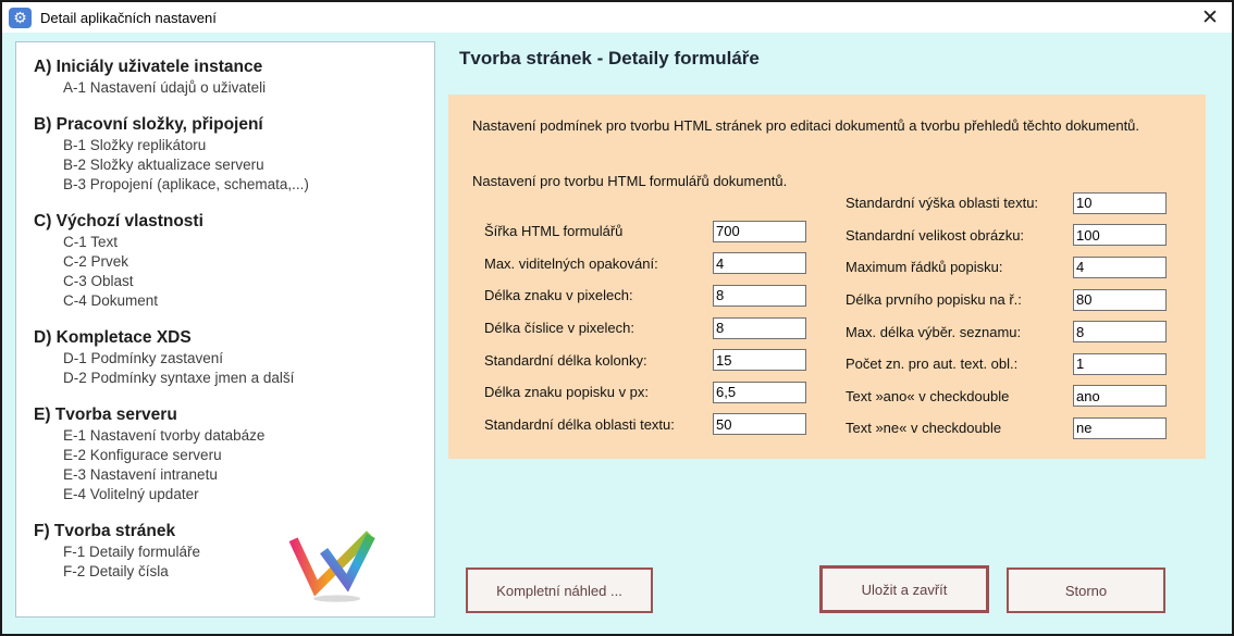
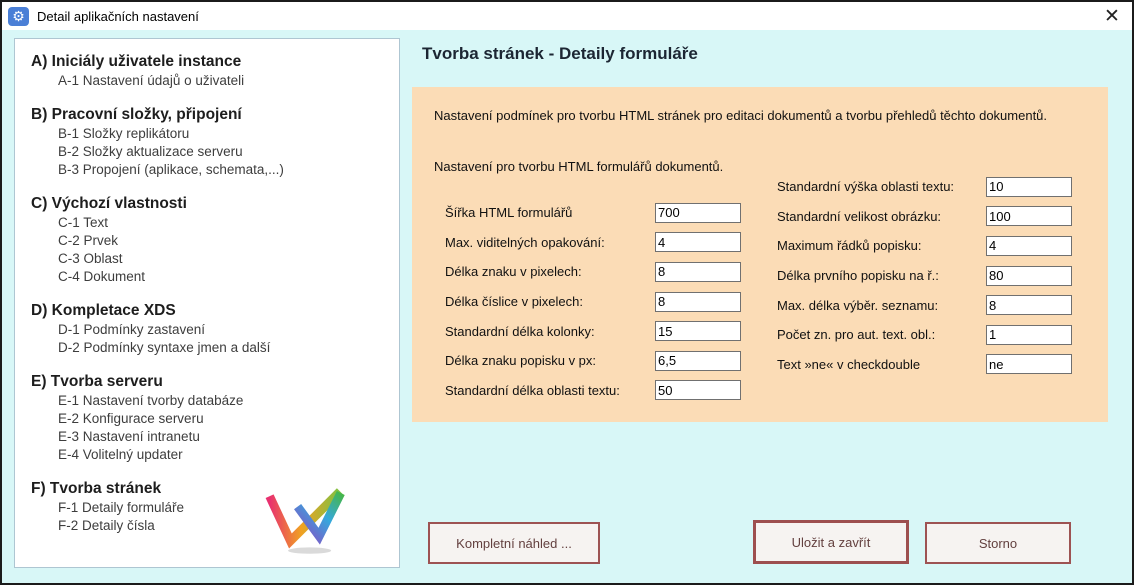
  ⚙
  Detail aplikačních nastavení
  ✕
  A) Iniciály uživatele instance
  A-1 Nastavení údajů o uživateli
  B) Pracovní složky, připojení
  B-1 Složky replikátoru
  B-2 Složky aktualizace serveru
  B-3 Propojení (aplikace, schemata,...)
  C) Výchozí vlastnosti
  C-1 Text
  C-2 Prvek
  C-3 Oblast
  C-4 Dokument
  D) Kompletace XDS
  D-1 Podmínky zastavení
  D-2 Podmínky syntaxe jmen a další
  E) Tvorba serveru
  E-1 Nastavení tvorby databáze
  E-2 Konfigurace serveru
  E-3 Nastavení intranetu
  E-4 Volitelný updater
  F) Tvorba stránek
  F-1 Detaily formuláře
  F-2 Detaily čísla
  Tvorba stránek - Detaily formuláře
  Nastavení podmínek pro tvorbu HTML stránek pro editaci dokumentů a tvorbu přehledů těchto dokumentů.
  Nastavení pro tvorbu HTML formulářů dokumentů.
  Šířka HTML formulářů
  700
  Max. viditelných opakování:
  4
  Délka znaku v pixelech:
  8
  Délka číslice v pixelech:
  8
  Standardní délka kolonky:
  15
  Délka znaku popisku v px:
  6,5
  Standardní délka oblasti textu:
  50
  Standardní výška oblasti textu:
  10
  Standardní velikost obrázku:
  100
  Maximum řádků popisku:
  4
  Délka prvního popisku na ř.:
  80
  Max. délka výběr. seznamu:
  8
  Počet zn. pro aut. text. obl.:
  1
- Text »ano« v checkdouble
- ano
  Text »ne« v checkdouble
  ne
  Kompletní náhled ...
  Uložit a zavřít
  Storno
